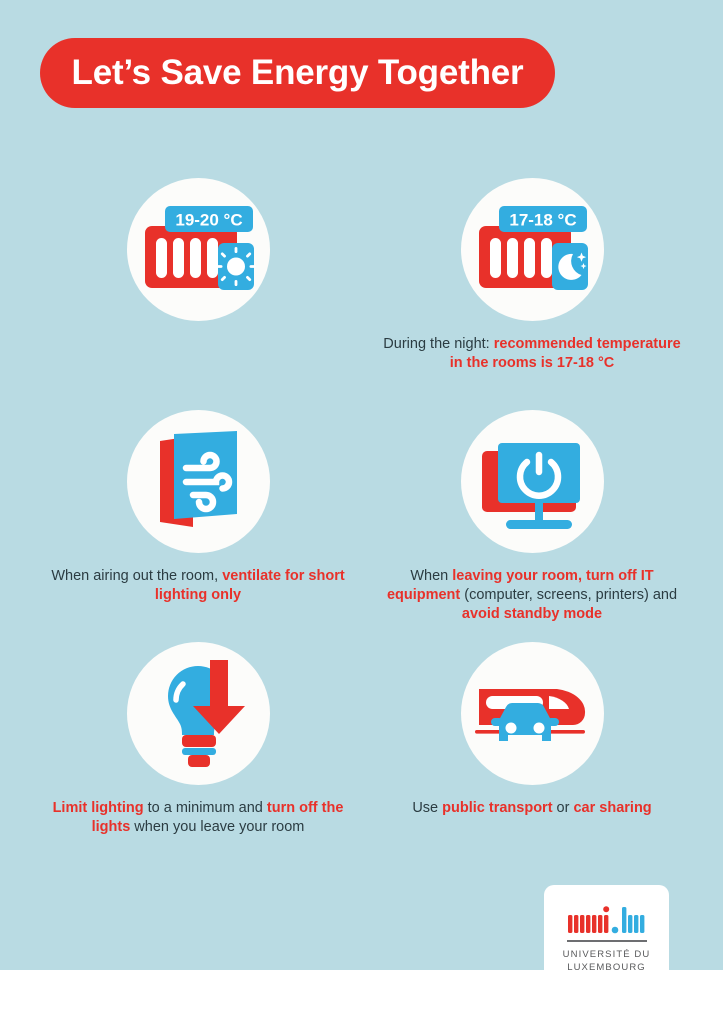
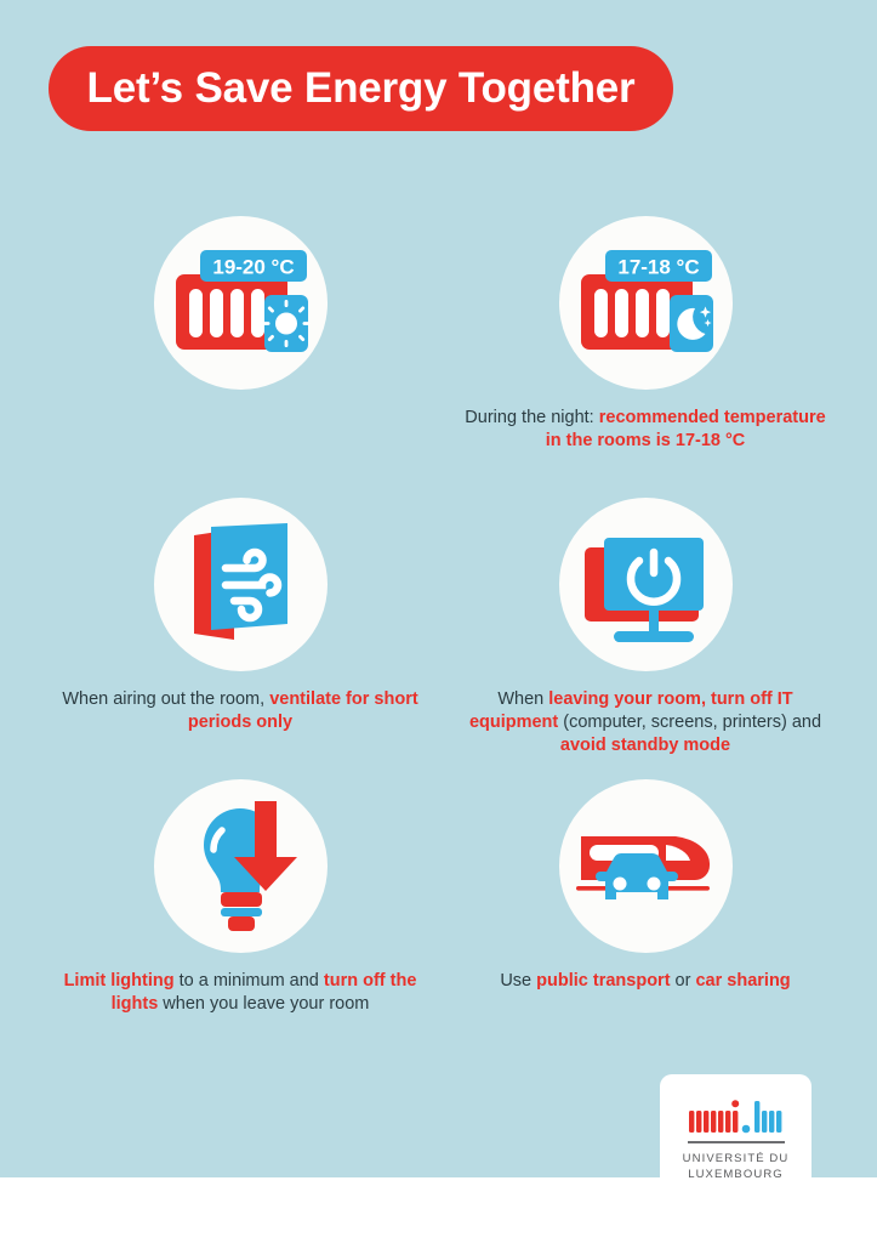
  Let’s Save Energy Together
  19-20 °C
  17-18 °C
  During the night: recommended temperature in the rooms is 17-18 °C
- When airing out the room, ventilate for short lighting only
+ When airing out the room, ventilate for short periods only
  When leaving your room, turn off IT equipment (computer, screens, printers) and avoid standby mode
  Limit lighting to a minimum and turn off the lights when you leave your room
  Use public transport or car sharing
  UNIVERSITÉ DU
  LUXEMBOURG
